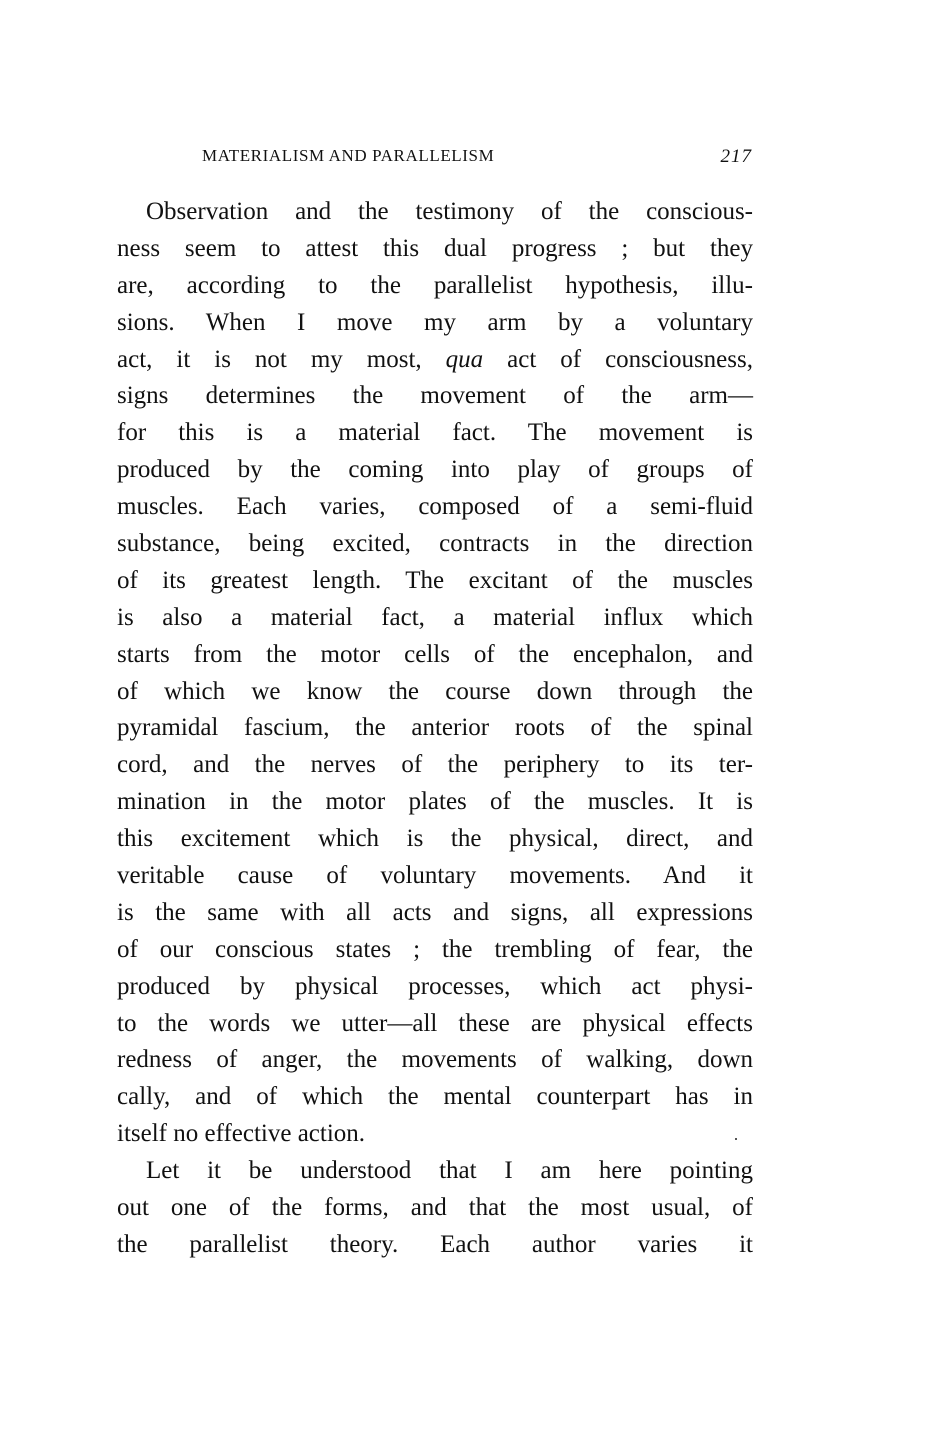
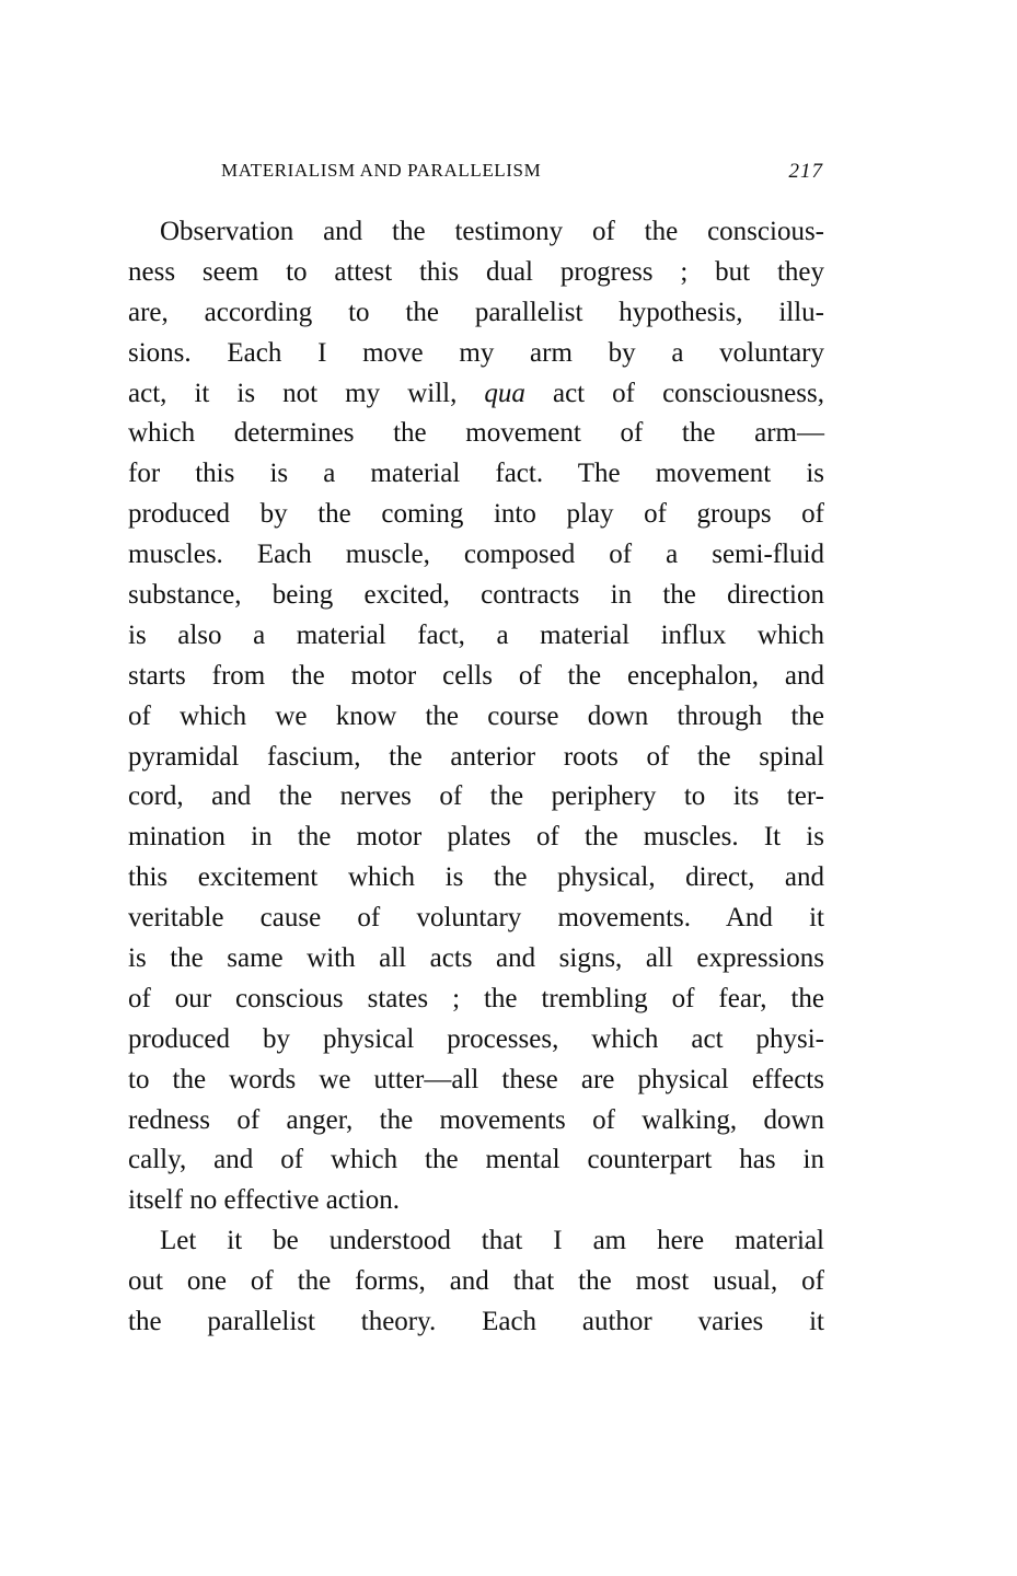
  MATERIALISM AND PARALLELISM
  217
  Observation and the testimony of the conscious-
  ness seem to attest this dual progress ; but they
  are, according to the parallelist hypothesis, illu-
- sions. When I move my arm by a voluntary
+ sions. Each I move my arm by a voluntary
- act, it is not my most, qua act of consciousness,
+ act, it is not my will, qua act of consciousness,
- signs determines the movement of the arm—
+ which determines the movement of the arm—
  for this is a material fact. The movement is
  produced by the coming into play of groups of
- muscles. Each varies, composed of a semi-fluid
+ muscles. Each muscle, composed of a semi-fluid
  substance, being excited, contracts in the direction
- of its greatest length. The excitant of the muscles
  is also a material fact, a material influx which
  starts from the motor cells of the encephalon, and
  of which we know the course down through the
  pyramidal fascium, the anterior roots of the spinal
  cord, and the nerves of the periphery to its ter-
  mination in the motor plates of the muscles. It is
  this excitement which is the physical, direct, and
  veritable cause of voluntary movements. And it
  is the same with all acts and signs, all expressions
  of our conscious states ; the trembling of fear, the
  produced by physical processes, which act physi-
  to the words we utter—all these are physical effects
  redness of anger, the movements of walking, down
  cally, and of which the mental counterpart has in
  itself no effective action.
- Let it be understood that I am here pointing
+ Let it be understood that I am here material
  out one of the forms, and that the most usual, of
  the parallelist theory. Each author varies it
